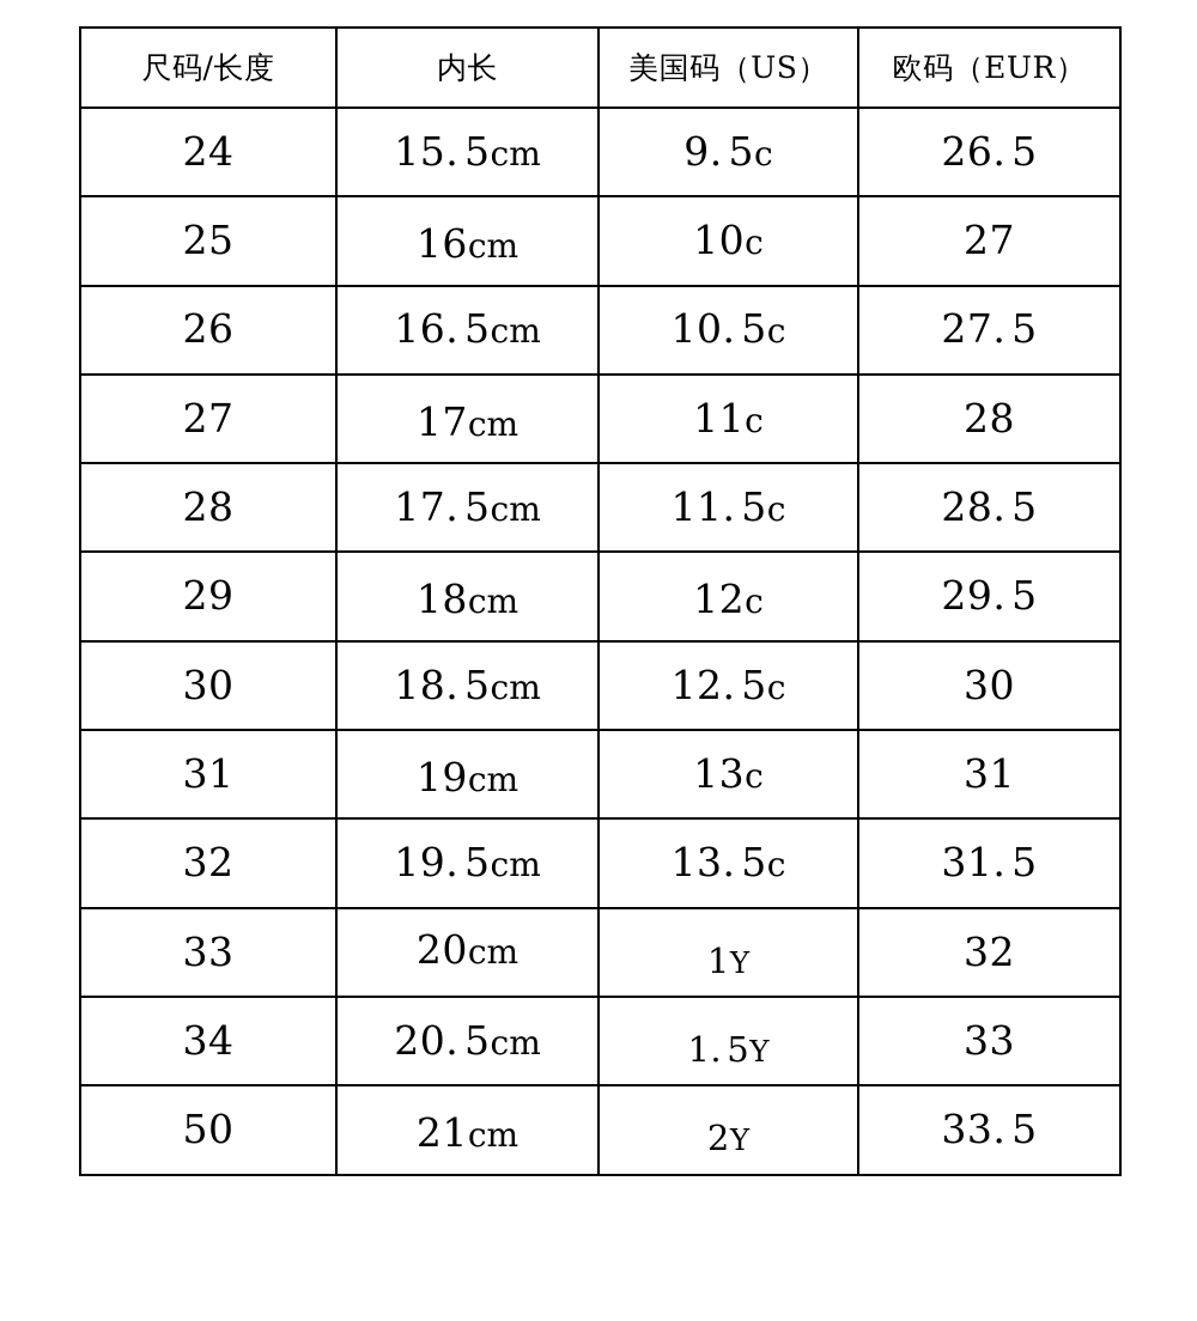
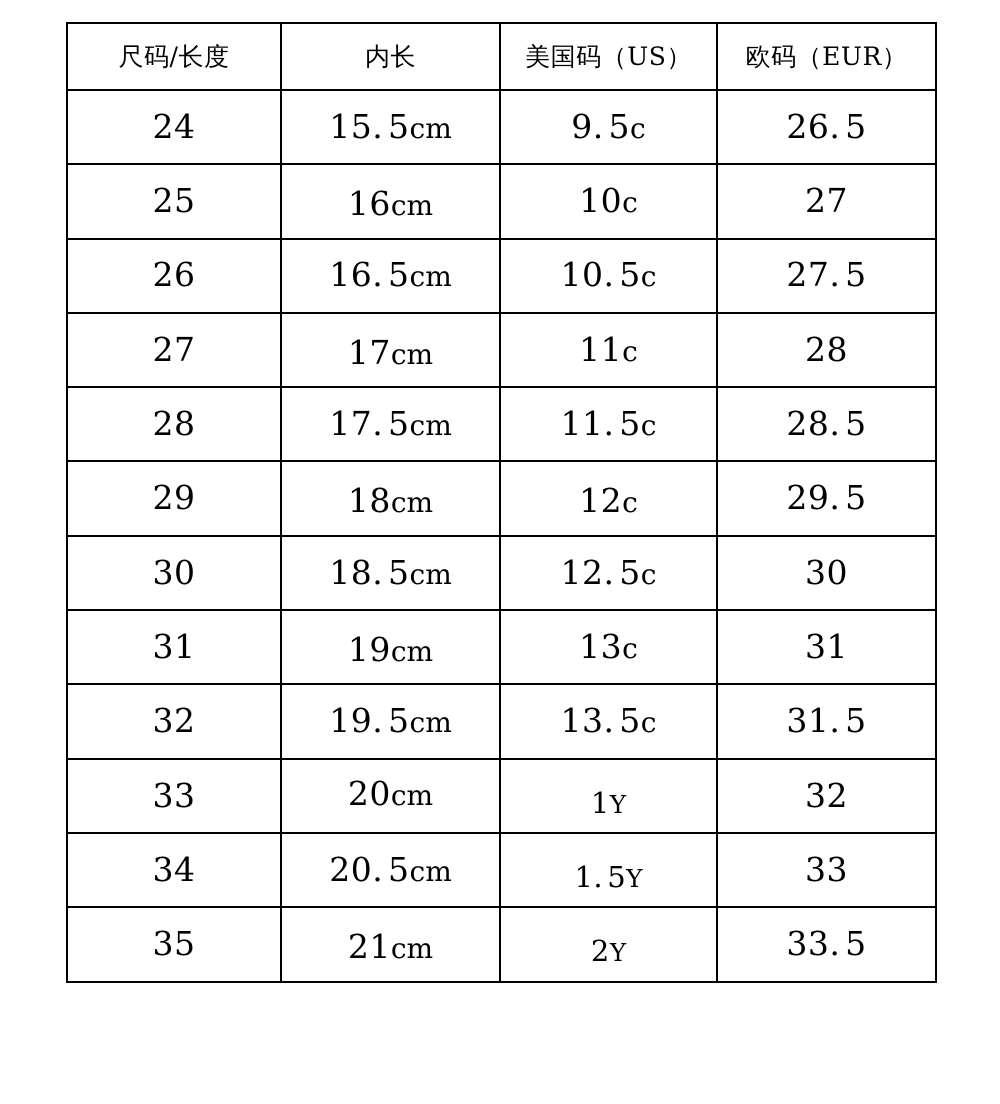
  尺码/长度	内长	美国码（US）	欧码（EUR）
  24	15.5cm	9.5c	26.5
  25	16cm	10c	27
  26	16.5cm	10.5c	27.5
  27	17cm	11c	28
  28	17.5cm	11.5c	28.5
  29	18cm	12c	29.5
  30	18.5cm	12.5c	30
  31	19cm	13c	31
  32	19.5cm	13.5c	31.5
  33	20cm	1Y	32
  34	20.5cm	1.5Y	33
- 50	21cm	2Y	33.5
+ 35	21cm	2Y	33.5
